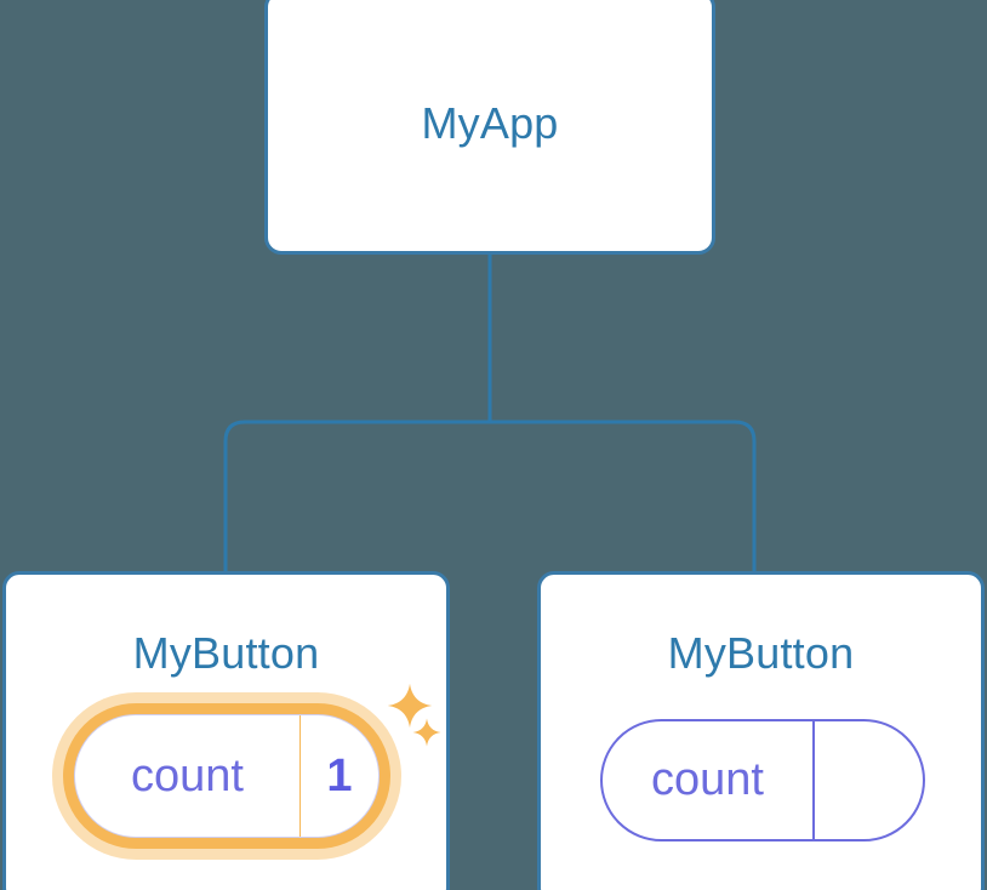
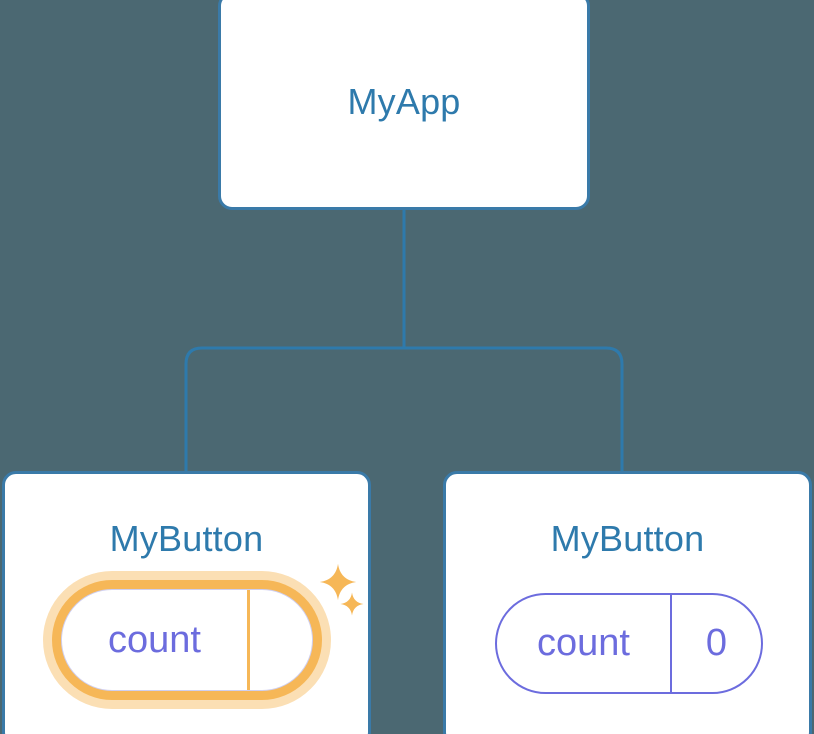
  MyApp
  MyButton
  count
- 1
  MyButton
  count
+ 0
